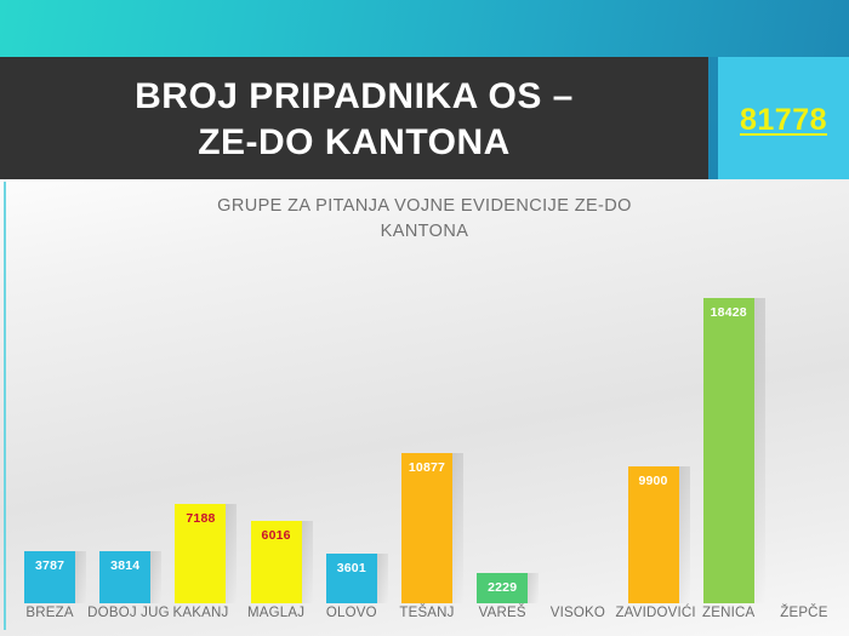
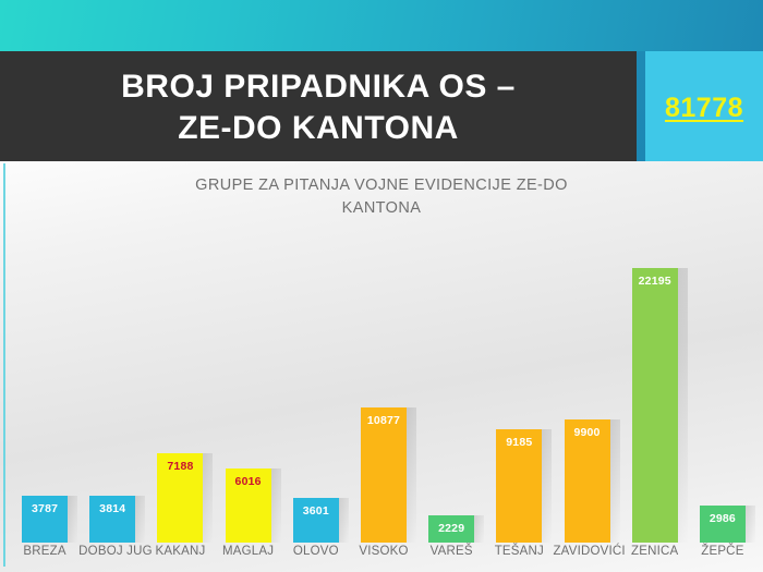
  BROJ PRIPADNIKA OS –
  ZE-DO KANTONA
  81778
  GRUPE ZA PITANJA VOJNE EVIDENCIJE ZE-DO
  KANTONA
  3787
  3814
  7188
  6016
  3601
  10877
  2229
+ 9185
  9900
- 18428
+ 22195
+ 2986
  BREZA
  DOBOJ JU
  KAKANJ
  MAGLAJ
  OLOVO
- TEŠANJ
+ VISOKO
  VAREŠ
- VISOKO
+ TEŠANJ
  ZAVIDOVIĆ
  ZENICA
  ŽEPČE
